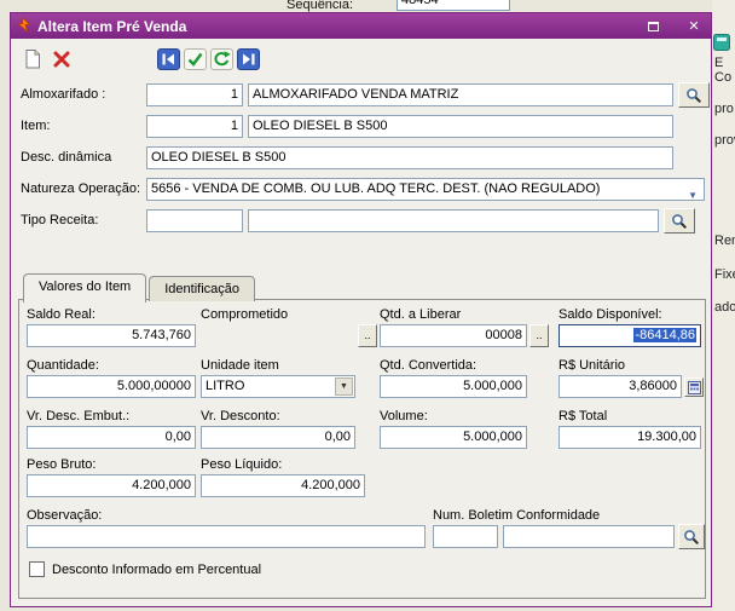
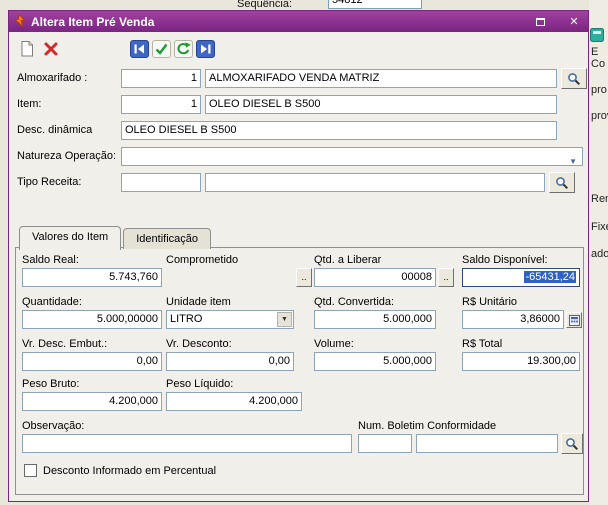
  Sequência:
- 48454
+ 54812
  E
  Co
  pro
  pro
  Fix
  ado
  Altera Item Pré Venda
  ✕
  Almoxarifado :
  1
  ALMOXARIFADO VENDA MATRIZ
  Item:
  1
  OLEO DIESEL B S500
  Desc. dinâmica
  OLEO DIESEL B S500
  Natureza Operação:
- 5656 - VENDA DE COMB. OU LUB. ADQ TERC. DEST. (NAO REGULADO)
  ▼
  Tipo Receita:
  Valores do Item Identificação
  Saldo Real:
  5.743,760
  Comprometido
  ..
  Qtd. a Liberar
  00008
  ..
  Saldo Disponível:
- -86414,86
+ -65431,24
  Quantidade:
  5.000,00000
  Unidade item
  LITRO
  Qtd. Convertida:
  5.000,000
  R$ Unitário
  3,86000
  Vr. Desc. Embut.:
  0,00
  Vr. Desconto:
  0,00
  Volume:
  5.000,000
  R$ Total
  19.300,00
  Peso Bruto:
  4.200,000
  Peso Líquido:
  4.200,000
  Observação:
  Num. Boletim Conformidade
  Desconto Informado em Percentual
